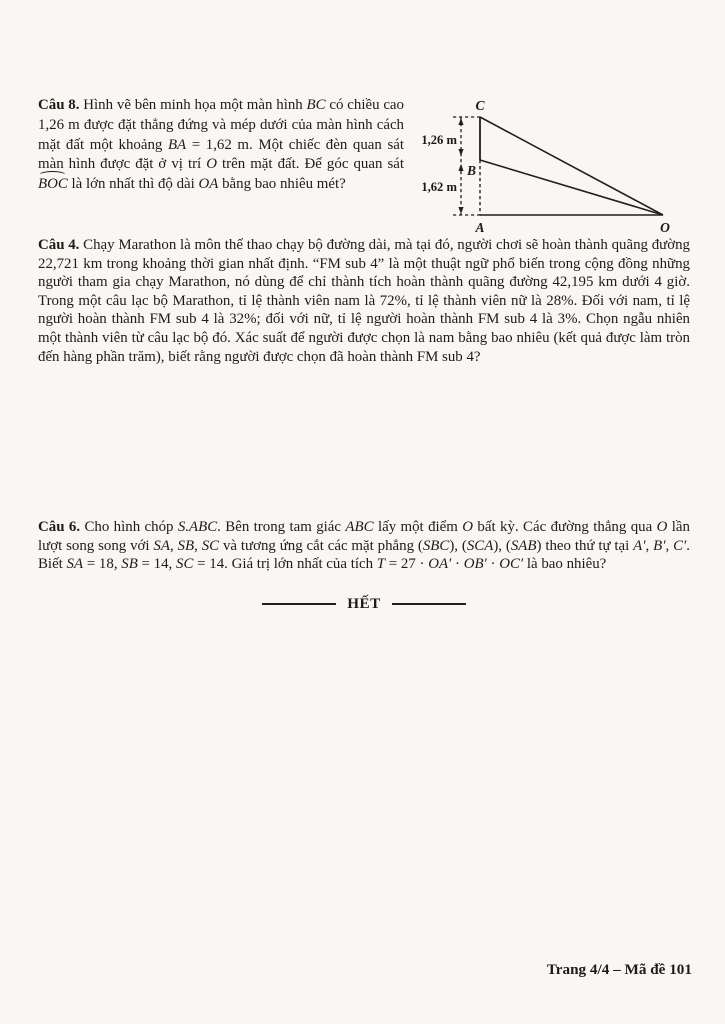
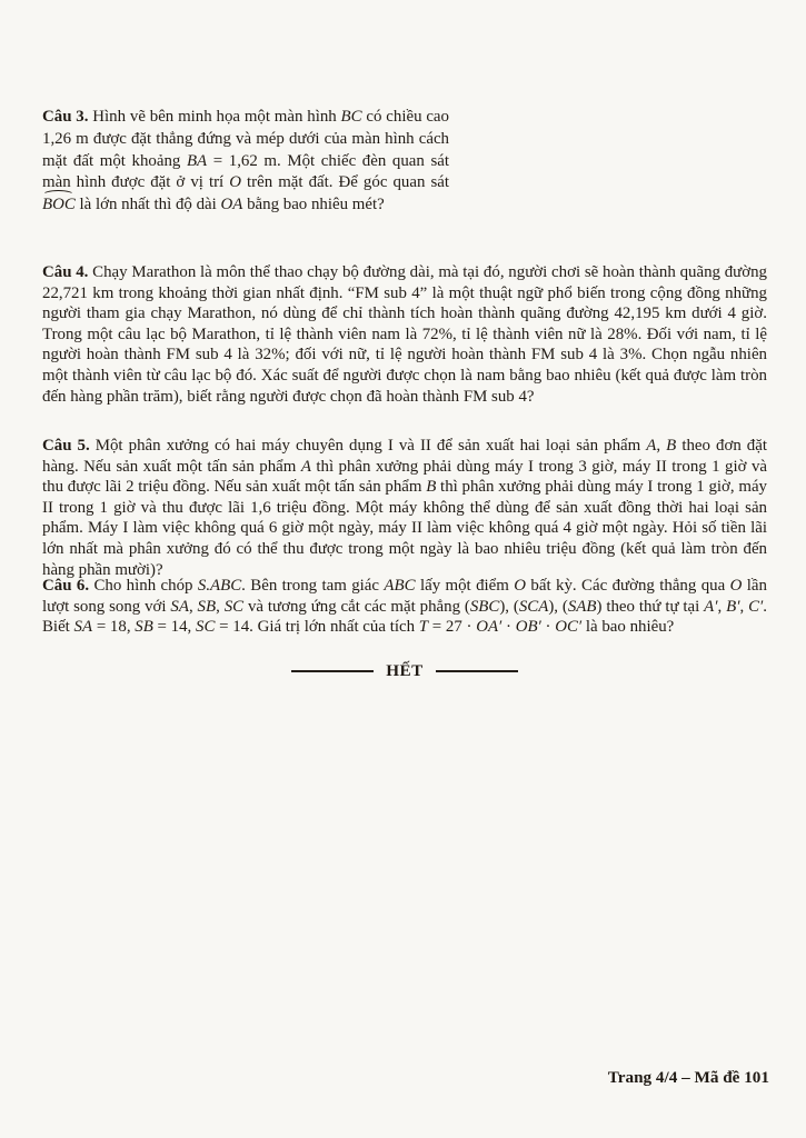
- Câu 8. Hình vẽ bên minh họa một màn hình BC có chiều cao 1,26 m được đặt thẳng đứng và mép dưới của màn hình cách mặt đất một khoảng BA = 1,62 m. Một chiếc đèn quan sát màn hình được đặt ở vị trí O trên mặt đất. Để góc quan sát BOC là lớn nhất thì độ dài OA bằng bao nhiêu mét?
+ Câu 3. Hình vẽ bên minh họa một màn hình BC có chiều cao 1,26 m được đặt thẳng đứng và mép dưới của màn hình cách mặt đất một khoảng BA = 1,62 m. Một chiếc đèn quan sát màn hình được đặt ở vị trí O trên mặt đất. Để góc quan sát BOC là lớn nhất thì độ dài OA bằng bao nhiêu mét?
- C
- B
- A
- O
- 1,26 m
- 1,62 m
  Câu 4. Chạy Marathon là môn thể thao chạy bộ đường dài, mà tại đó, người chơi sẽ hoàn thành quãng đường 22,721 km trong khoảng thời gian nhất định. “FM sub 4” là một thuật ngữ phổ biến trong cộng đồng những người tham gia chạy Marathon, nó dùng để chỉ thành tích hoàn thành quãng đường 42,195 km dưới 4 giờ. Trong một câu lạc bộ Marathon, tỉ lệ thành viên nam là 72%, tỉ lệ thành viên nữ là 28%. Đối với nam, tỉ lệ người hoàn thành FM sub 4 là 32%; đối với nữ, tỉ lệ người hoàn thành FM sub 4 là 3%. Chọn ngẫu nhiên một thành viên từ câu lạc bộ đó. Xác suất để người được chọn là nam bằng bao nhiêu (kết quả được làm tròn đến hàng phần trăm), biết rằng người được chọn đã hoàn thành FM sub 4?
+ Câu 5. Một phân xưởng có hai máy chuyên dụng I và II để sản xuất hai loại sản phẩm A, B theo đơn đặt hàng. Nếu sản xuất một tấn sản phẩm A thì phân xưởng phải dùng máy I trong 3 giờ, máy II trong 1 giờ và thu được lãi 2 triệu đồng. Nếu sản xuất một tấn sản phẩm B thì phân xưởng phải dùng máy I trong 1 giờ, máy II trong 1 giờ và thu được lãi 1,6 triệu đồng. Một máy không thể dùng để sản xuất đồng thời hai loại sản phẩm. Máy I làm việc không quá 6 giờ một ngày, máy II làm việc không quá 4 giờ một ngày. Hỏi số tiền lãi lớn nhất mà phân xưởng đó có thể thu được trong một ngày là bao nhiêu triệu đồng (kết quả làm tròn đến hàng phần mười)?
  Câu 6. Cho hình chóp S.ABC. Bên trong tam giác ABC lấy một điểm O bất kỳ. Các đường thẳng qua O lần lượt song song với SA, SB, SC và tương ứng cắt các mặt phẳng (SBC), (SCA), (SAB) theo thứ tự tại A′, B′, C′. Biết SA = 18, SB = 14, SC = 14. Giá trị lớn nhất của tích T = 27 · OA′ · OB′ · OC′ là bao nhiêu?
  HẾT
  Trang 4/4 – Mã đề 101
